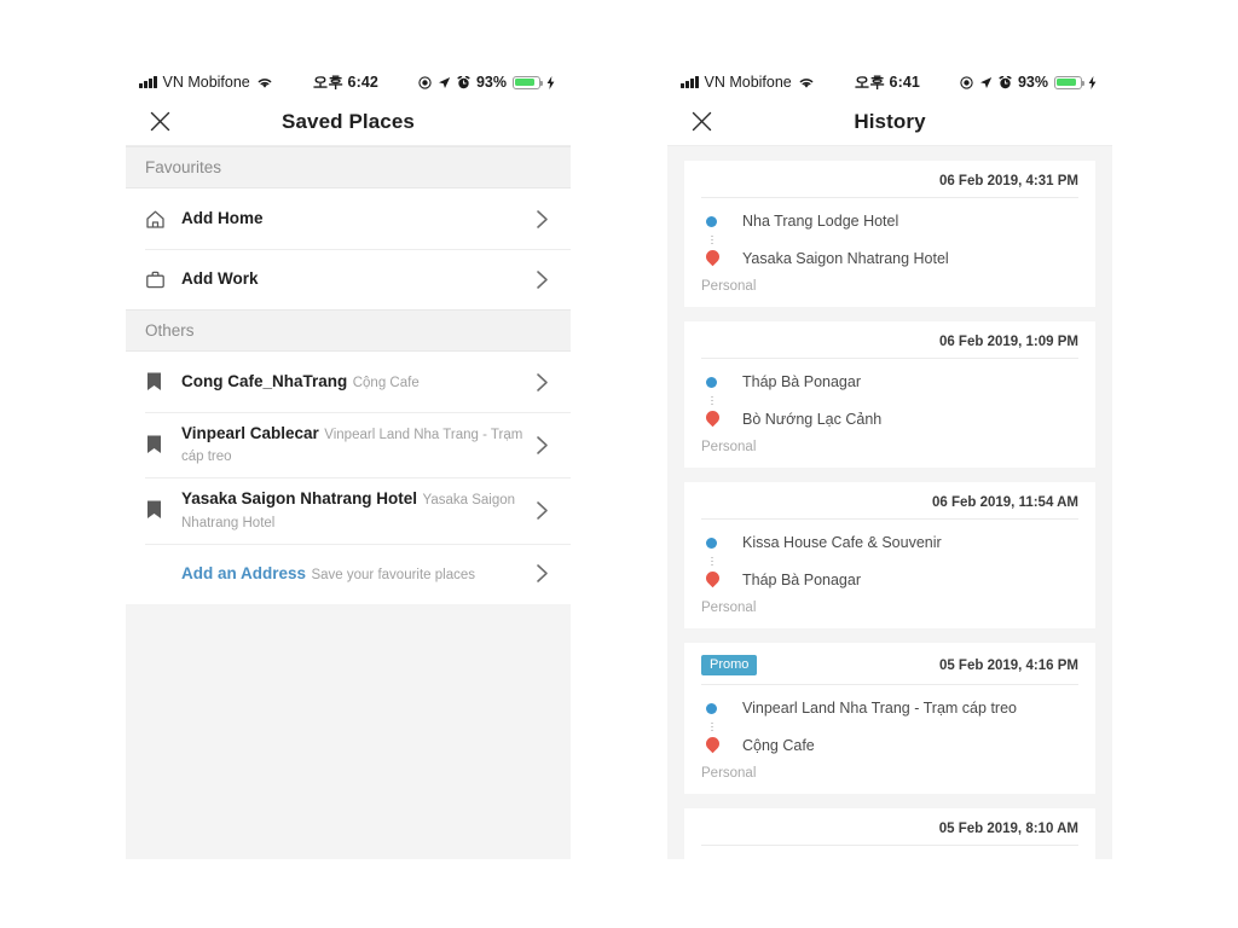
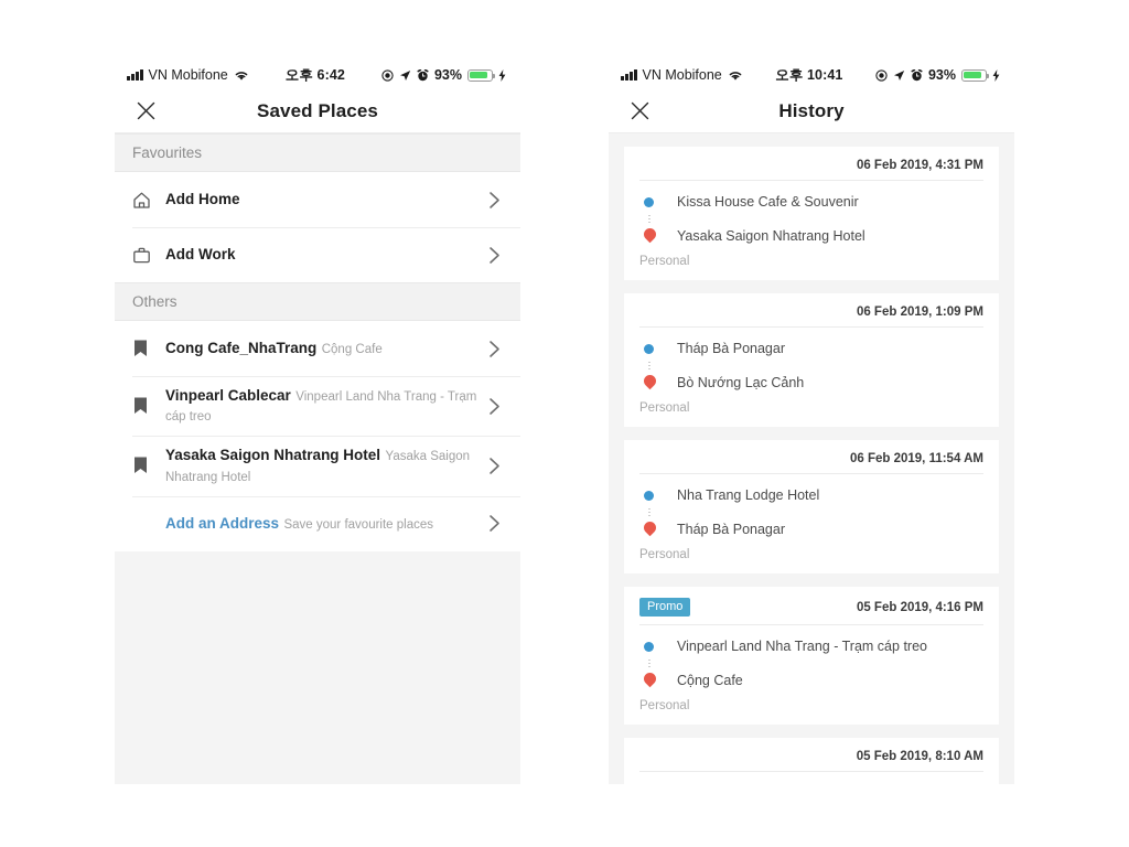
  VN Mobifone
  오후 6:42
  93%
  Saved Places
  Favourites
  Add Home
  Add Work
  Others
  Cong Cafe_NhaTrang Cộng Cafe
  Vinpearl Cablecar Vinpearl Land Nha Trang - Trạm cáp treo
  Yasaka Saigon Nhatrang Hotel Yasaka Saigon Nhatrang Hotel
  Add an Address Save your favourite places
  VN Mobifone
- 오후 6:41
+ 오후 10:41
  93%
  History
  06 Feb 2019, 4:31 PM
- Nha Trang Lodge Hotel
+ Kissa House Cafe & Souvenir
  Yasaka Saigon Nhatrang Hotel
  Personal
  06 Feb 2019, 1:09 PM
  Tháp Bà Ponagar
  Bò Nướng Lạc Cảnh
  Personal
  06 Feb 2019, 11:54 AM
- Kissa House Cafe & Souvenir
+ Nha Trang Lodge Hotel
  Tháp Bà Ponagar
  Personal
  Promo
  05 Feb 2019, 4:16 PM
  Vinpearl Land Nha Trang - Trạm cáp treo
  Cộng Cafe
  Personal
  05 Feb 2019, 8:10 AM
